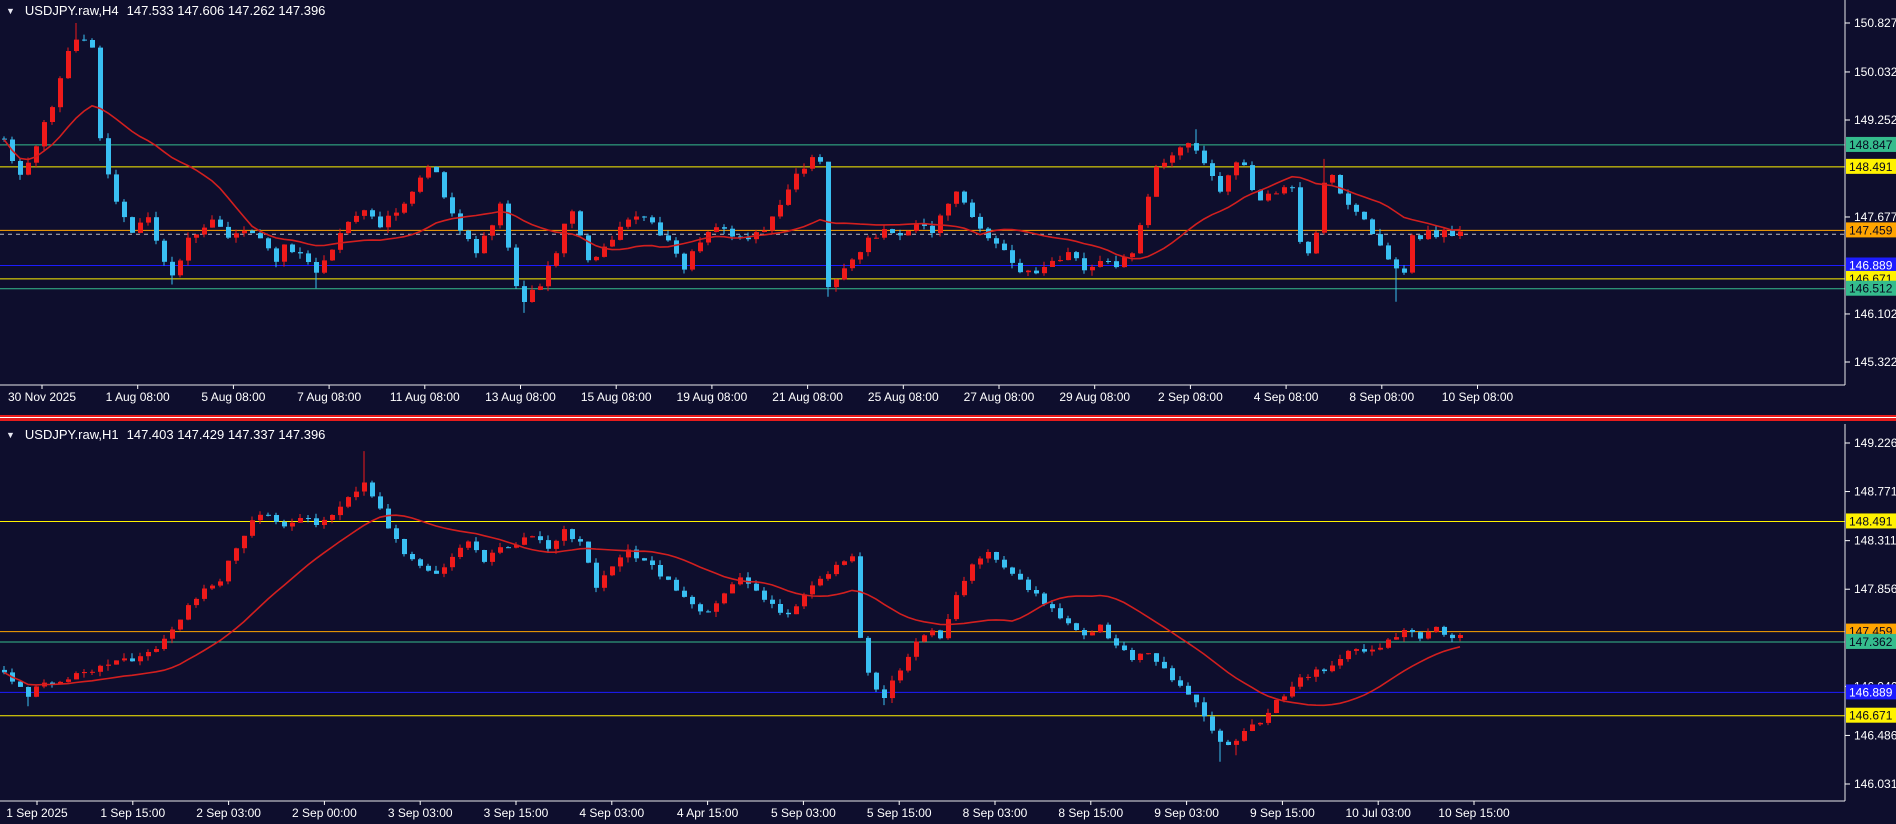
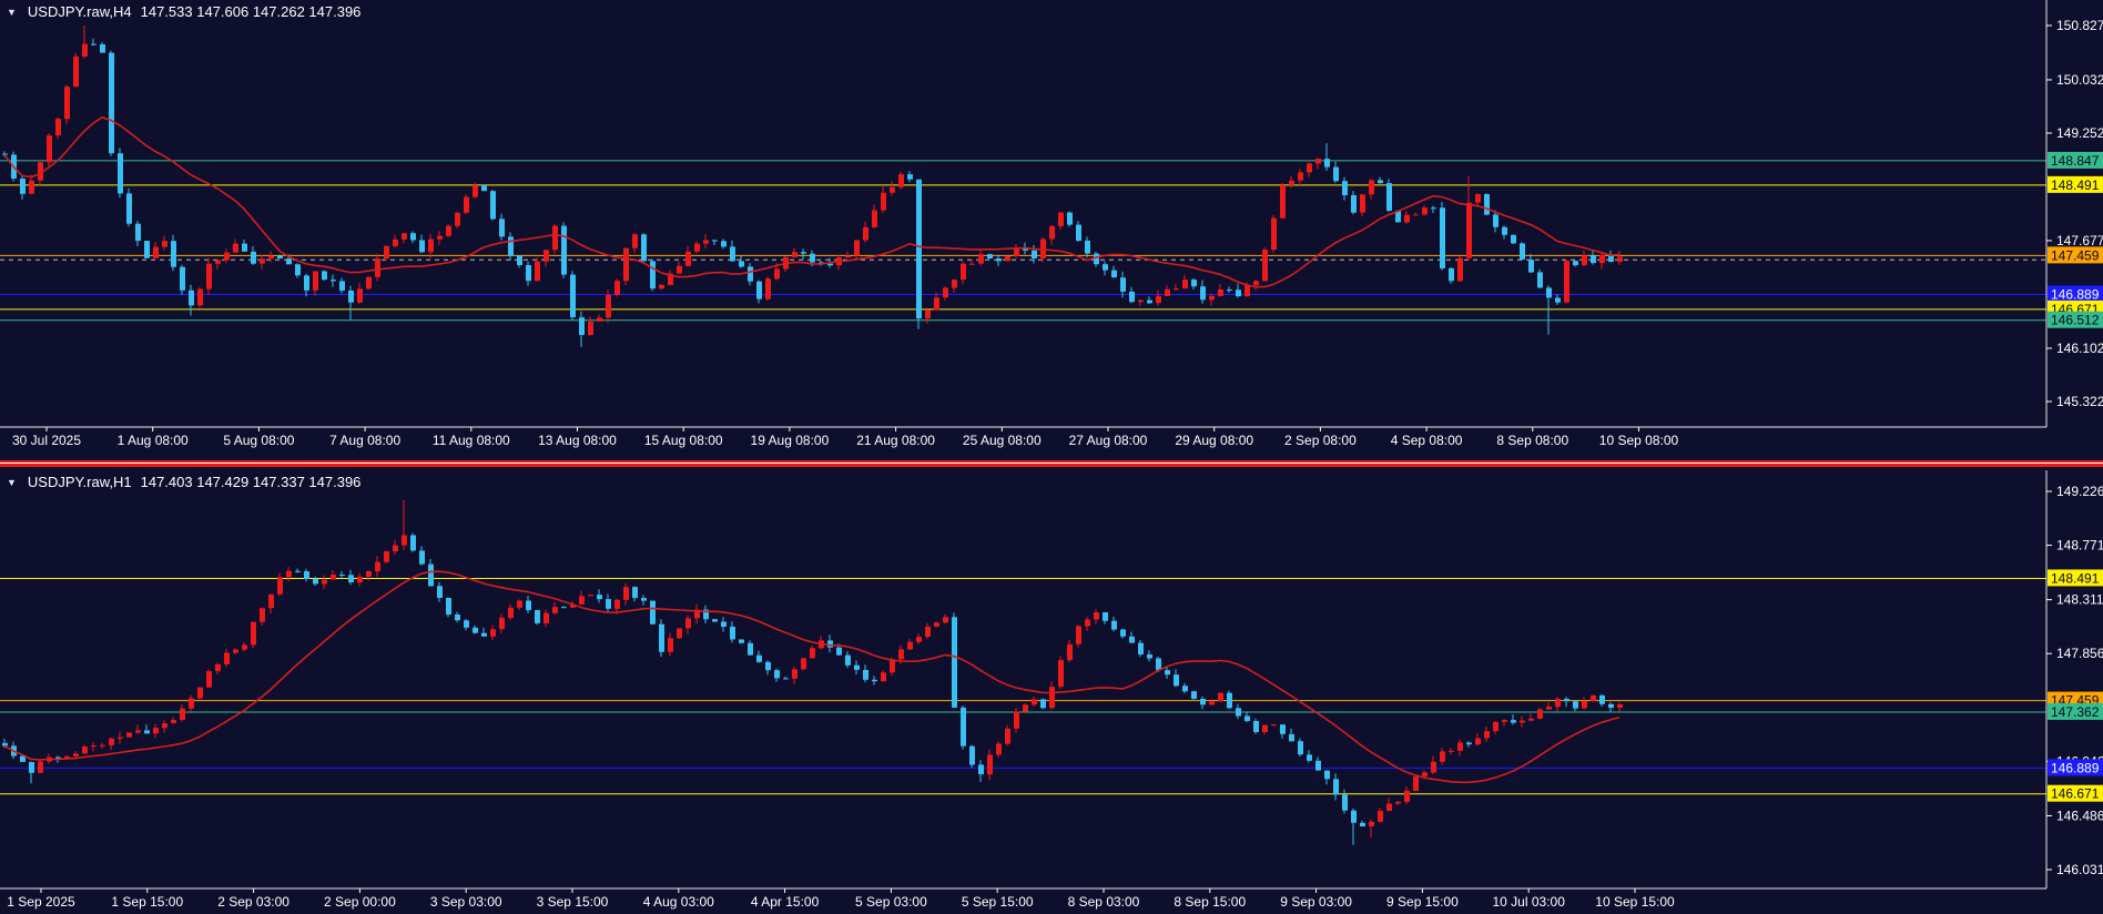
  ▼
  USDJPY.raw,H4
  147.533 147.606 147.262 147.396
  150.827
  150.032
  149.252
  147.677
  146.102
  145.322
  148.847
  148.491
  147.459
  146.889
  146.671
  146.512
- 30 Nov 2025
+ 30 Jul 2025
  1 Aug 08:00
  5 Aug 08:00
  7 Aug 08:00
  11 Aug 08:00
  13 Aug 08:00
  15 Aug 08:00
  19 Aug 08:00
  21 Aug 08:00
  25 Aug 08:00
  27 Aug 08:00
  29 Aug 08:00
  2 Sep 08:00
  4 Sep 08:00
  8 Sep 08:00
  10 Sep 08:00
  ▼
  USDJPY.raw,H1
  147.403 147.429 147.337 147.396
  149.226
  148.771
  148.311
  147.856
  146.486
  146.031
  148.491
  147.459
  147.362
  146.889
  146.671
  1 Sep 2025
  1 Sep 15:00
  2 Sep 03:00
  2 Sep 00:00
  3 Sep 03:00
  3 Sep 15:00
- 4 Sep 03:00
+ 4 Aug 03:00
  4 Apr 15:00
  5 Sep 03:00
  5 Sep 15:00
  8 Sep 03:00
  8 Sep 15:00
  9 Sep 03:00
  9 Sep 15:00
  10 Jul 03:00
  10 Sep 15:00
